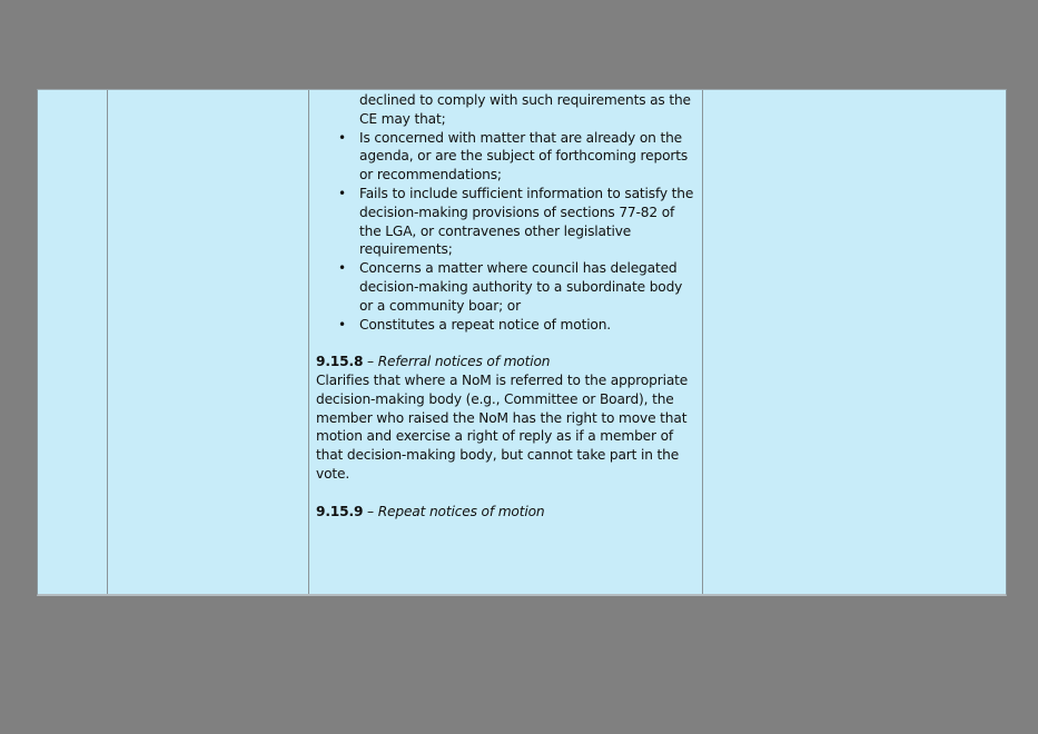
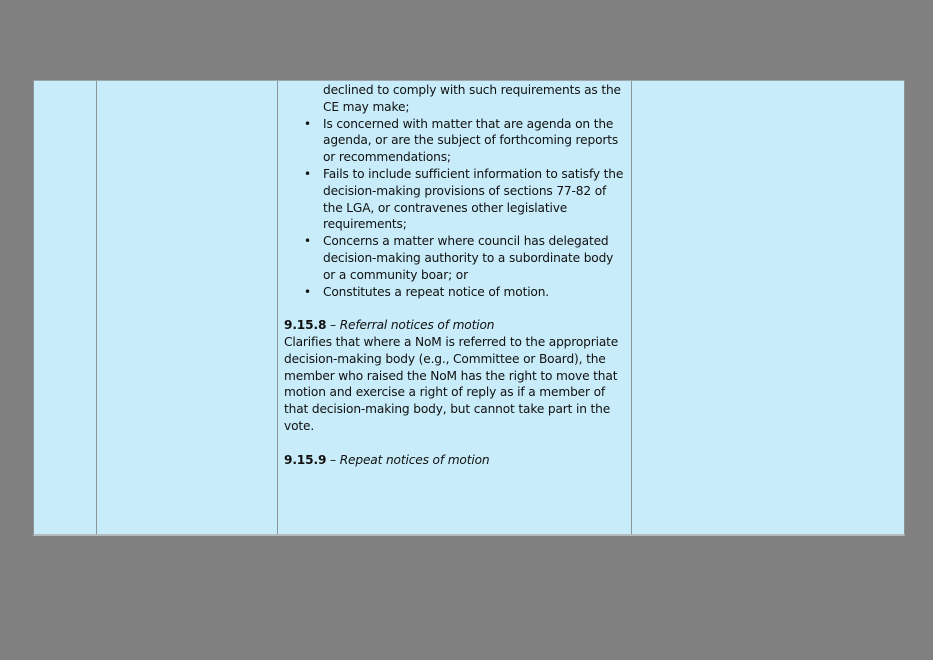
- declined to comply with such requirements as the CE may that;
+ declined to comply with such requirements as the CE may make;
  •
- Is concerned with matter that are already on the agenda, or are the subject of forthcoming reports or recommendations;
+ Is concerned with matter that are agenda on the agenda, or are the subject of forthcoming reports or recommendations;
  •
  Fails to include sufficient information to satisfy the decision-making provisions of sections 77-82 of the LGA, or contravenes other legislative requirements;
  •
  Concerns a matter where council has delegated decision-making authority to a subordinate body or a community boar; or
  •
  Constitutes a repeat notice of motion.
  9.15.8 – Referral notices of motion
  Clarifies that where a NoM is referred to the appropriate decision-making body (e.g., Committee or Board), the member who raised the NoM has the right to move that motion and exercise a right of reply as if a member of that decision-making body, but cannot take part in the vote.
  9.15.9 – Repeat notices of motion
